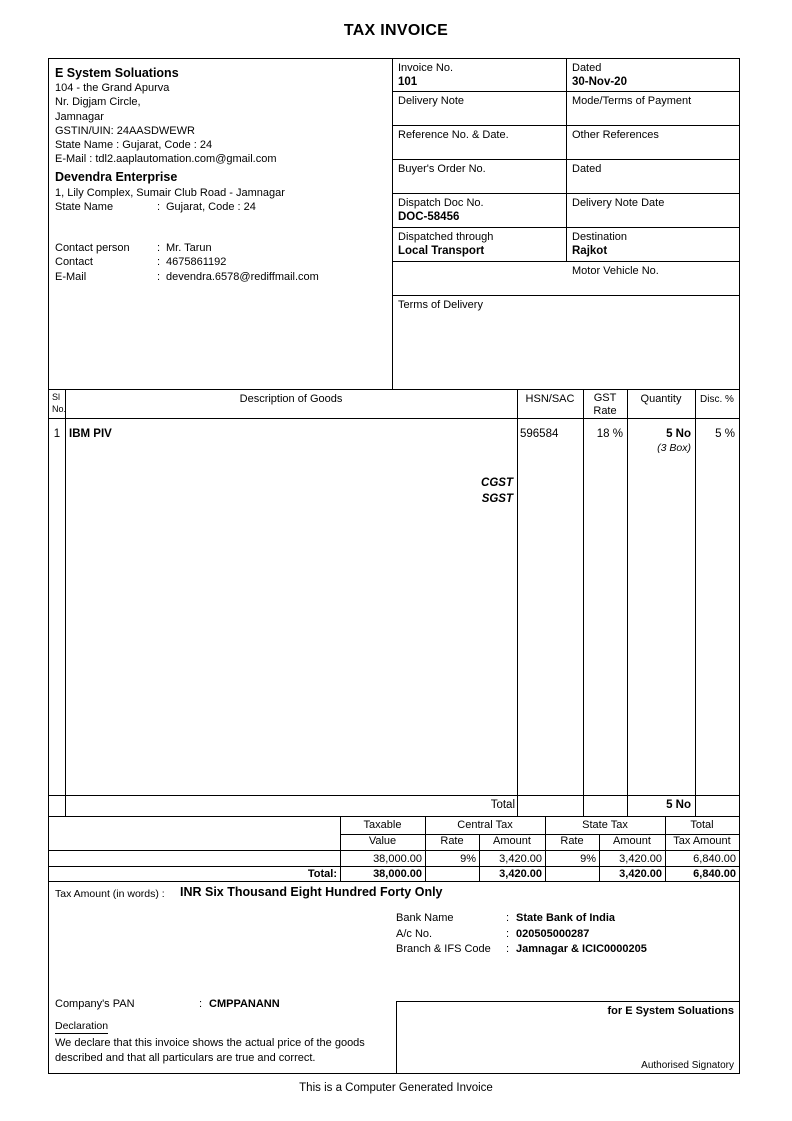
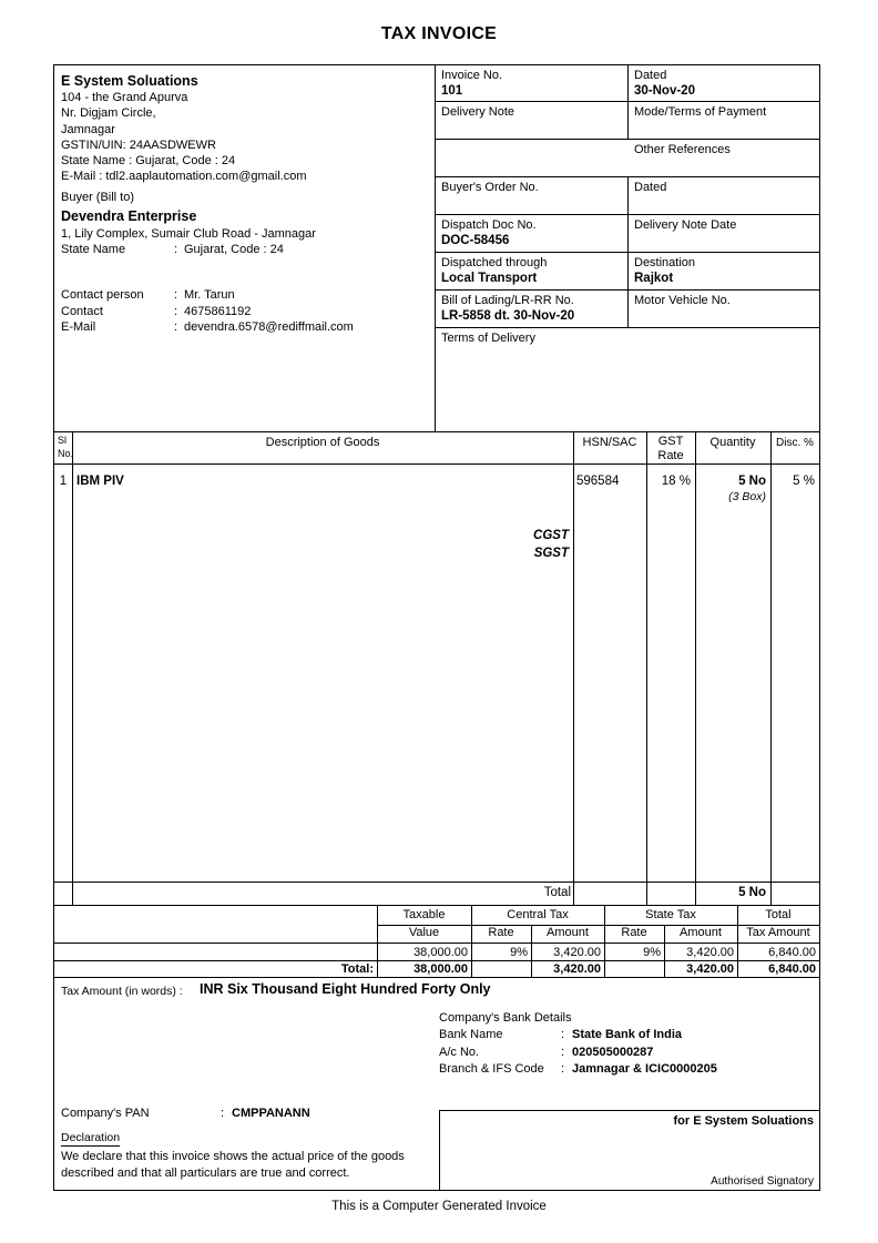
  TAX INVOICE
  E System Soluations
  104 - the Grand Apurva
  Nr. Digjam Circle,
  Jamnagar
  GSTIN/UIN: 24AASDWEWR
  State Name : Gujarat, Code : 24
  E-Mail : tdl2.aaplautomation.com@gmail.com
+ Buyer (Bill to)
  Devendra Enterprise
  1, Lily Complex, Sumair Club Road - Jamnagar
  State Name : Gujarat, Code : 24
  Contact person : Mr. Tarun
  Contact : 4675861192
  E-Mail : devendra.6578@rediffmail.com
  Invoice No.
  101
  Dated
  30-Nov-20
  Delivery Note
  Mode/Terms of Payment
- Reference No. & Date.
  Other References
  Buyer's Order No.
  Dated
  Dispatch Doc No.
  DOC-58456
  Delivery Note Date
  Dispatched through
  Local Transport
  Destination
  Rajkot
+ Bill of Lading/LR-RR No.
+ LR-5858 dt. 30-Nov-20
  Motor Vehicle No.
  Terms of Delivery
  Sl
  No.
  Description of Goods
  HSN/SAC
  GST
  Rate
  Quantity
  Disc. %
  1
  IBM PIV
  CGST
  SGST
  596584
  18 %
  5 No
  (3 Box)
  5 %
  Total
  5 No
  Taxable
  Value
  Central Tax
  Rate
  Amount
  State Tax
  Rate
  Amount
  Total
  Tax Amount
  38,000.00
  9%
  3,420.00
  9%
  3,420.00
  6,840.00
  Total:
  38,000.00
  3,420.00
  3,420.00
  6,840.00
  Tax Amount (in words) :
  INR Six Thousand Eight Hundred Forty Only
  Company's PAN
  :
  CMPPANANN
  Declaration
  We declare that this invoice shows the actual price of the goods described and that all particulars are true and correct.
+ Company's Bank Details
  Bank Name : State Bank of India
  A/c No. : 020505000287
  Branch & IFS Code : Jamnagar & ICIC0000205
  for E System Soluations
  Authorised Signatory
  This is a Computer Generated Invoice
